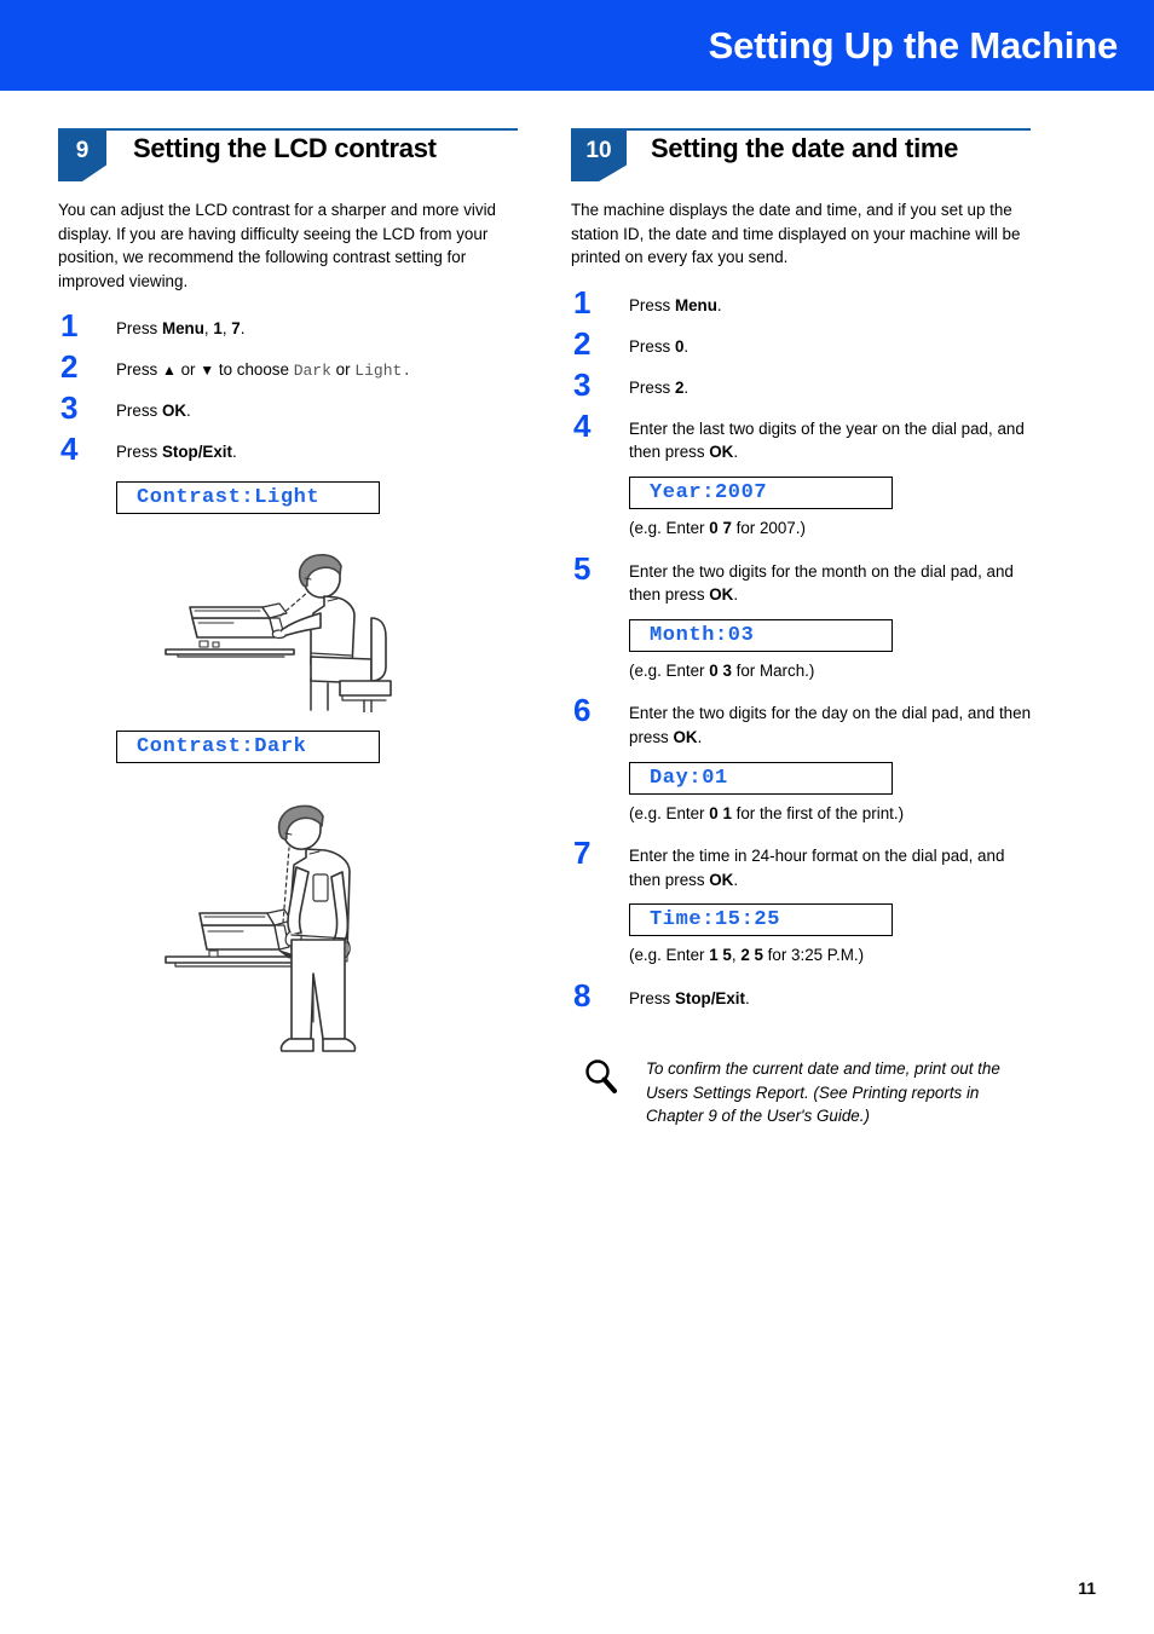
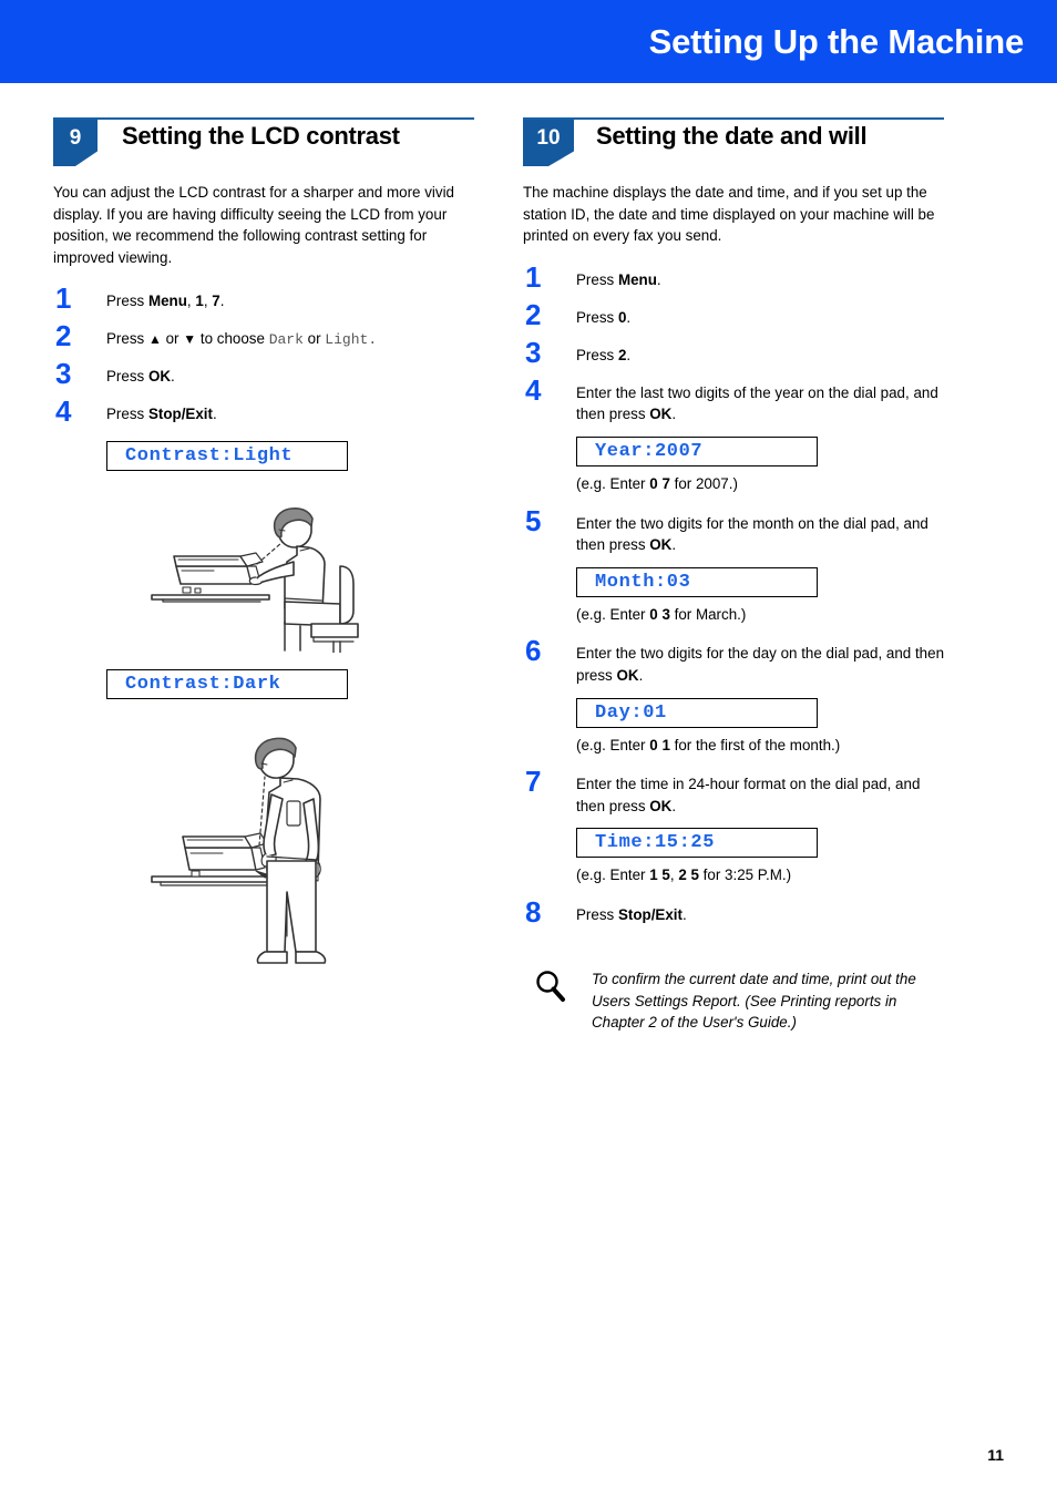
  Setting Up the Machine
  9
  Setting the LCD contrast
  You can adjust the LCD contrast for a sharper and more vivid display. If you are having difficulty seeing the LCD from your position, we recommend the following contrast setting for improved viewing.
  1
  Press Menu, 1, 7.
  2
  Press ▲ or ▼ to choose Dark or Light.
  3
  Press OK.
  4
  Press Stop/Exit.
  Contrast:Light
  Contrast:Dark
  10
- Setting the date and time
+ Setting the date and will
  The machine displays the date and time, and if you set up the station ID, the date and time displayed on your machine will be printed on every fax you send.
  1
  Press Menu.
  2
  Press 0.
  3
  Press 2.
  4
  Enter the last two digits of the year on the dial pad, and then press OK.
  Year:2007
  (e.g. Enter 0 7 for 2007.)
  5
  Enter the two digits for the month on the dial pad, and then press OK.
  Month:03
  (e.g. Enter 0 3 for March.)
  6
  Enter the two digits for the day on the dial pad, and then press OK.
  Day:01
- (e.g. Enter 0 1 for the first of the print.)
+ (e.g. Enter 0 1 for the first of the month.)
  7
  Enter the time in 24-hour format on the dial pad, and then press OK.
  Time:15:25
  (e.g. Enter 1 5, 2 5 for 3:25 P.M.)
  8
  Press Stop/Exit.
- To confirm the current date and time, print out the Users Settings Report. (See Printing reports in Chapter 9 of the User's Guide.)
+ To confirm the current date and time, print out the Users Settings Report. (See Printing reports in Chapter 2 of the User's Guide.)
  11
